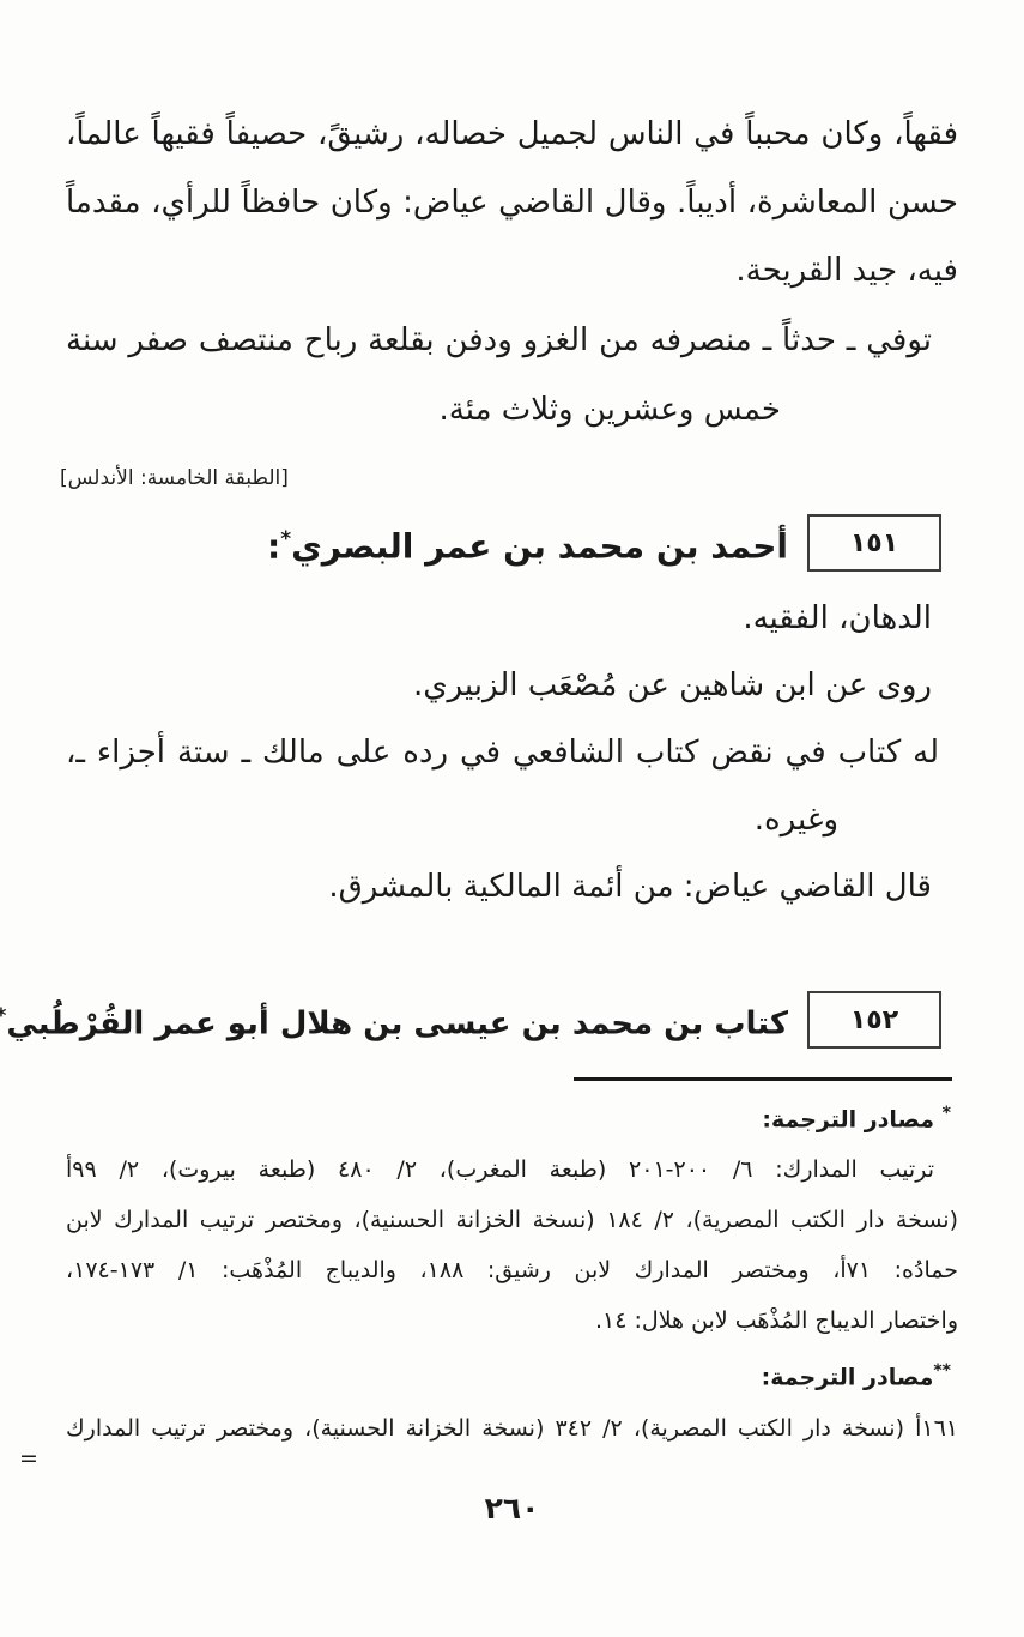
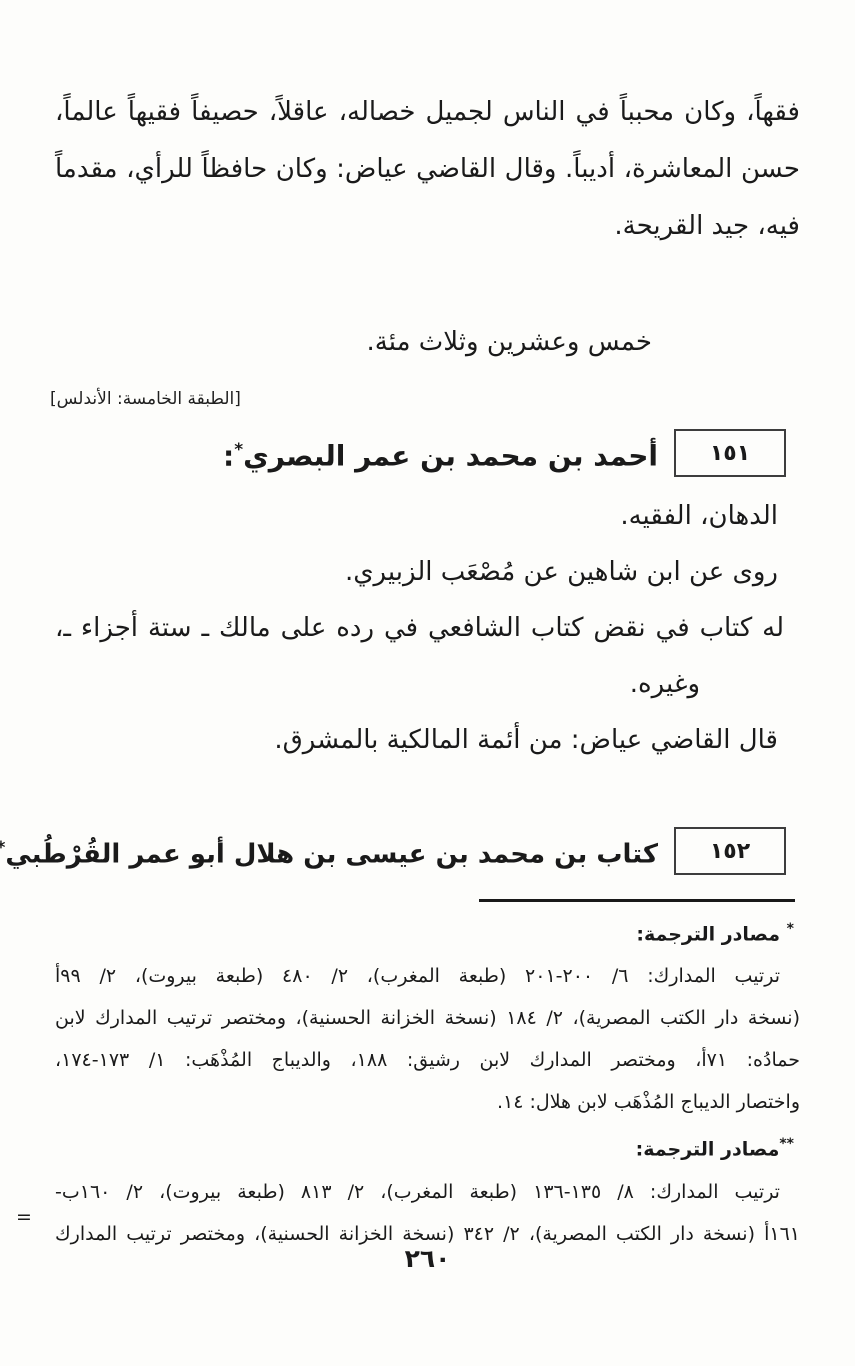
- فقهاً، وكان محبباً في الناس لجميل خصاله، رشيقً، حصيفاً فقيهاً عالماً،
+ فقهاً، وكان محبباً في الناس لجميل خصاله، عاقلاً، حصيفاً فقيهاً عالماً،
  حسن المعاشرة، أديباً. وقال القاضي عياض: وكان حافظاً للرأي، مقدماً
  فيه، جيد القريحة.
- توفي ـ حدثاً ـ منصرفه من الغزو ودفن بقلعة رباح منتصف صفر سنة
  خمس وعشرين وثلاث مئة.
  [الطبقة الخامسة: الأندلس]
  ١٥١
  أحمد بن محمد بن عمر البصري*:
  الدهان، الفقيه.
  روى عن ابن شاهين عن مُصْعَب الزبيري.
  له كتاب في نقض كتاب الشافعي في رده على مالك ـ ستة أجزاء ـ،
  وغيره.
  قال القاضي عياض: من أئمة المالكية بالمشرق.
  ١٥٢
  كتاب بن محمد بن عيسى بن هلال أبو عمر القُرْطُبي*
  * مصادر الترجمة:
  ترتيب المدارك: ٦/ ٢٠٠-٢٠١ (طبعة المغرب)، ٢/ ٤٨٠ (طبعة بيروت)، ٢/ ٩٩أ
  (نسخة دار الكتب المصرية)، ٢/ ١٨٤ (نسخة الخزانة الحسنية)، ومختصر ترتيب المدارك لابن
  حمادُه: ٧١أ، ومختصر المدارك لابن رشيق: ١٨٨، والديباج المُذْهَب: ١/ ١٧٣-١٧٤،
  واختصار الديباج المُذْهَب لابن هلال: ١٤.
  **مصادر الترجمة:
+ ترتيب المدارك: ٨/ ١٣٥-١٣٦ (طبعة المغرب)، ٢/ ٨١٣ (طبعة بيروت)، ٢/ ١٦٠ب-
  ١٦١أ (نسخة دار الكتب المصرية)، ٢/ ٣٤٢ (نسخة الخزانة الحسنية)، ومختصر ترتيب المدارك
  =
  ٢٦٠
